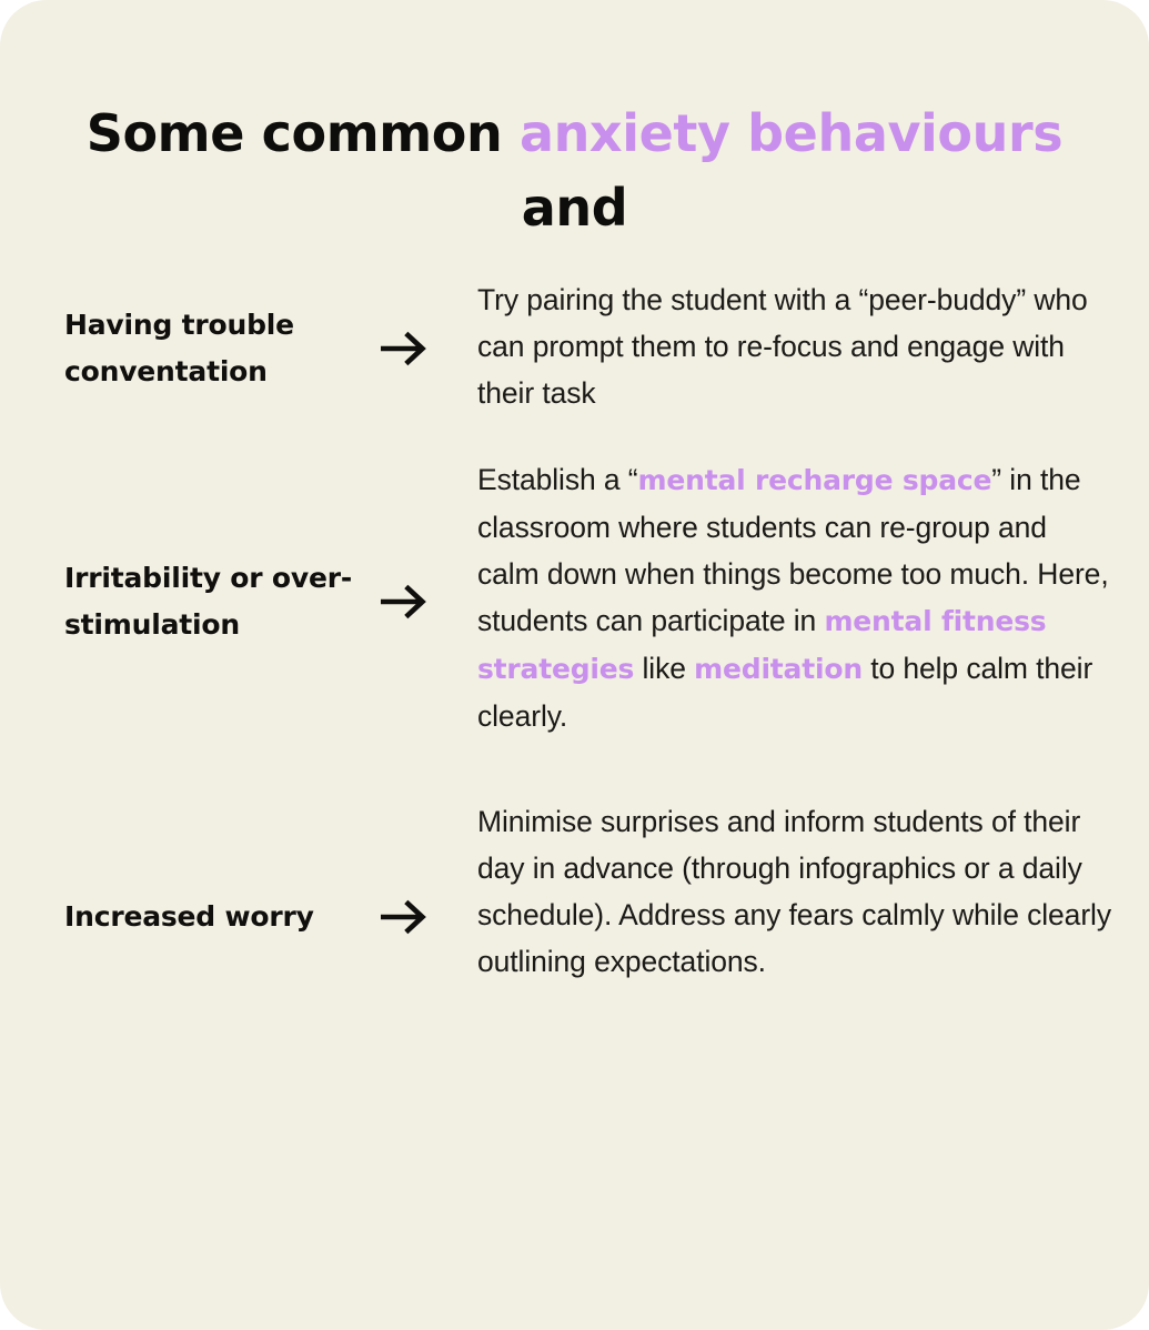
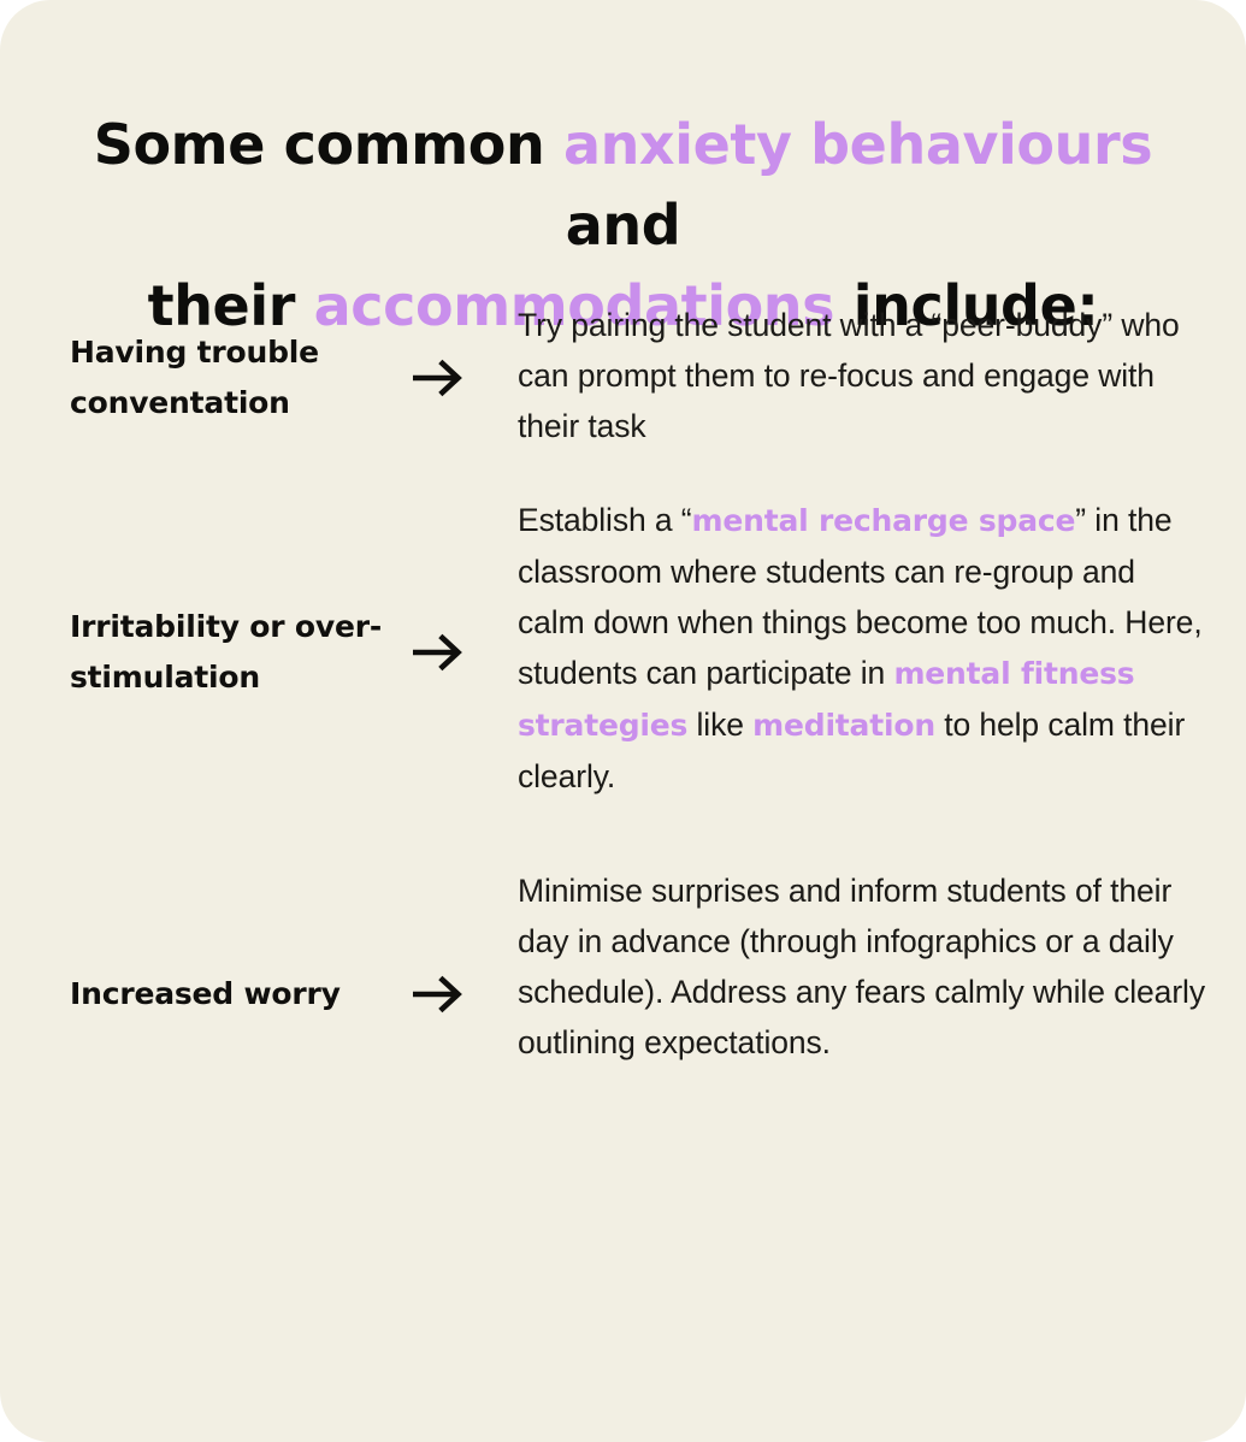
  Some common anxiety behaviours and
+ their accommodations include:
  Having trouble conventation
  Try pairing the student with a “peer-buddy” who can prompt them to re-focus and engage with their task
  Irritability or over-stimulation
  Establish a “mental recharge space” in the classroom where students can re-group and calm down when things become too much. Here, students can participate in mental fitness strategies like meditation to help calm their clearly.
  Increased worry
  Minimise surprises and inform students of their day in advance (through infographics or a daily schedule). Address any fears calmly while clearly outlining expectations.
